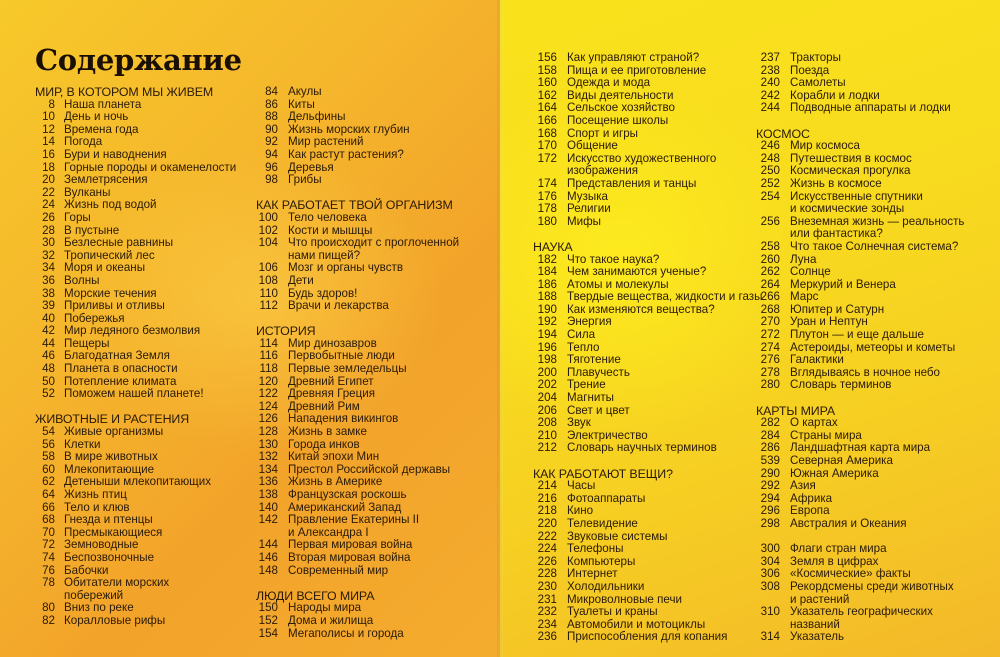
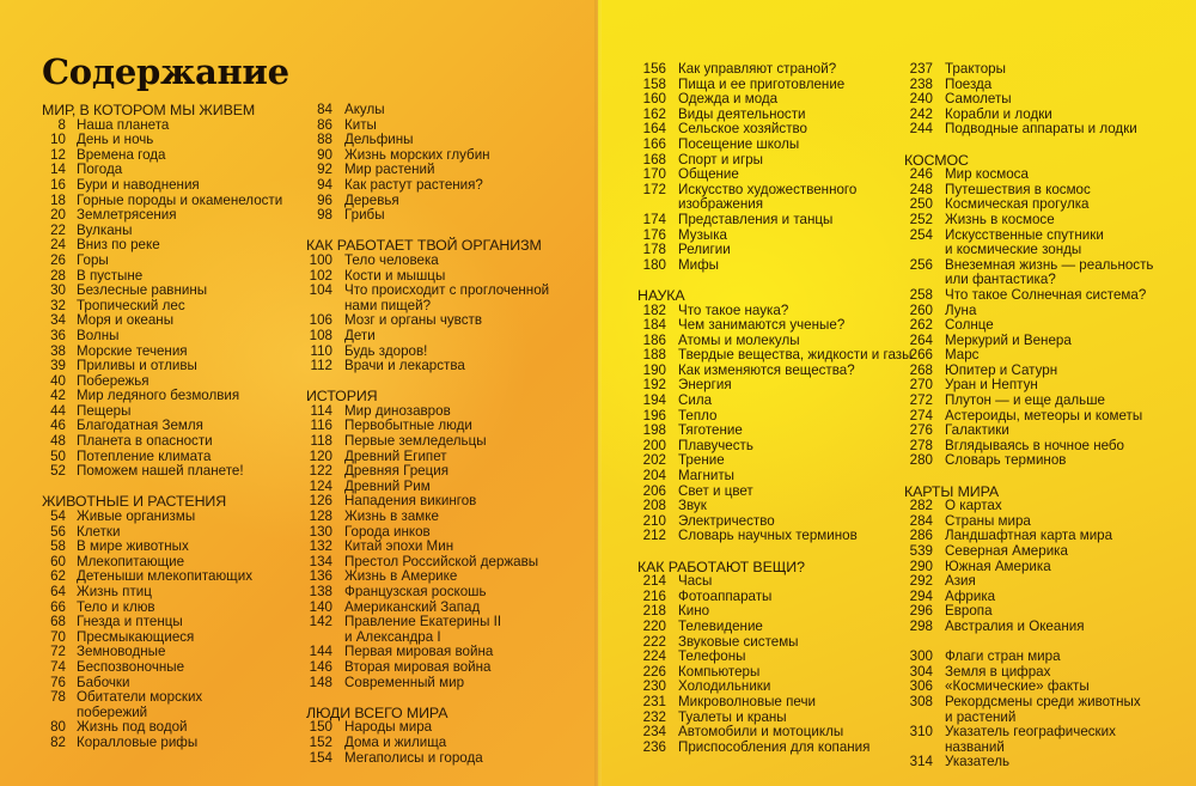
  Содержание
  МИР, В КОТОРОМ МЫ ЖИВЕМ
  8
  Наша планета
  10
  День и ночь
  12
  Времена года
  14
  Погода
  16
  Бури и наводнения
  18
  Горные породы и окаменелости
  20
  Землетрясения
  22
  Вулканы
  24
- Жизнь под водой
+ Вниз по реке
  26
  Горы
  28
  В пустыне
  30
  Безлесные равнины
  32
  Тропический лес
  34
  Моря и океаны
  36
  Волны
  38
  Морские течения
  39
  Приливы и отливы
  40
  Побережья
  42
  Мир ледяного безмолвия
  44
  Пещеры
  46
  Благодатная Земля
  48
  Планета в опасности
  50
  Потепление климата
  52
  Поможем нашей планете!
  ЖИВОТНЫЕ И РАСТЕНИЯ
  54
  Живые организмы
  56
  Клетки
  58
  В мире животных
  60
  Млекопитающие
  62
  Детеныши млекопитающих
  64
  Жизнь птиц
  66
  Тело и клюв
  68
  Гнезда и птенцы
  70
  Пресмыкающиеся
  72
  Земноводные
  74
  Беспозвоночные
  76
  Бабочки
  78
  Обитатели морских
  побережий
  80
- Вниз по реке
+ Жизнь под водой
  82
  Коралловые рифы
  84
  Акулы
  86
  Киты
  88
  Дельфины
  90
  Жизнь морских глубин
  92
  Мир растений
  94
  Как растут растения?
  96
  Деревья
  98
  Грибы
  КАК РАБОТАЕТ ТВОЙ ОРГАНИЗМ
  100
  Тело человека
  102
  Кости и мышцы
  104
  Что происходит с проглоченной
  нами пищей?
  106
  Мозг и органы чувств
  108
  Дети
  110
  Будь здоров!
  112
  Врачи и лекарства
  ИСТОРИЯ
  114
  Мир динозавров
  116
  Первобытные люди
  118
  Первые земледельцы
  120
  Древний Египет
  122
  Древняя Греция
  124
  Древний Рим
  126
  Нападения викингов
  128
  Жизнь в замке
  130
  Города инков
  132
  Китай эпохи Мин
  134
  Престол Российской державы
  136
  Жизнь в Америке
  138
  Французская роскошь
  140
  Американский Запад
  142
  Правление Екатерины II
  и Александра I
  144
  Первая мировая война
  146
  Вторая мировая война
  148
  Современный мир
  ЛЮДИ ВСЕГО МИРА
  150
  Народы мира
  152
  Дома и жилища
  154
  Мегаполисы и города
  156
  Как управляют страной?
  158
  Пища и ее приготовление
  160
  Одежда и мода
  162
  Виды деятельности
  164
  Сельское хозяйство
  166
  Посещение школы
  168
  Спорт и игры
  170
  Общение
  172
  Искусство художественного
  изображения
  174
  Представления и танцы
  176
  Музыка
  178
  Религии
  180
  Мифы
  НАУКА
  182
  Что такое наука?
  184
  Чем занимаются ученые?
  186
  Атомы и молекулы
  188
  Твердые вещества, жидкости и газы
  190
  Как изменяются вещества?
  192
  Энергия
  194
  Сила
  196
  Тепло
  198
  Тяготение
  200
  Плавучесть
  202
  Трение
  204
  Магниты
  206
  Свет и цвет
  208
  Звук
  210
  Электричество
  212
  Словарь научных терминов
  КАК РАБОТАЮТ ВЕЩИ?
  214
  Часы
  216
  Фотоаппараты
  218
  Кино
  220
  Телевидение
  222
  Звуковые системы
  224
  Телефоны
  226
  Компьютеры
- 228
- Интернет
  230
  Холодильники
  231
  Микроволновые печи
  232
  Туалеты и краны
  234
  Автомобили и мотоциклы
  236
  Приспособления для копания
  237
  Тракторы
  238
  Поезда
  240
  Самолеты
  242
  Корабли и лодки
  244
  Подводные аппараты и лодки
  КОСМОС
  246
  Мир космоса
  248
  Путешествия в космос
  250
  Космическая прогулка
  252
  Жизнь в космосе
  254
  Искусственные спутники
  и космические зонды
  256
  Внеземная жизнь — реальность
  или фантастика?
  258
  Что такое Солнечная система?
  260
  Луна
  262
  Солнце
  264
  Меркурий и Венера
  266
  Марс
  268
  Юпитер и Сатурн
  270
  Уран и Нептун
  272
  Плутон — и еще дальше
  274
  Астероиды, метеоры и кометы
  276
  Галактики
  278
  Вглядываясь в ночное небо
  280
  Словарь терминов
  КАРТЫ МИРА
  282
  О картах
  284
  Страны мира
  286
  Ландшафтная карта мира
  539
  Северная Америка
  290
  Южная Америка
  292
  Азия
  294
  Африка
  296
  Европа
  298
  Австралия и Океания
  300
  Флаги стран мира
  304
  Земля в цифрах
  306
  «Космические» факты
  308
  Рекордсмены среди животных
  и растений
  310
  Указатель географических
  названий
  314
  Указатель
